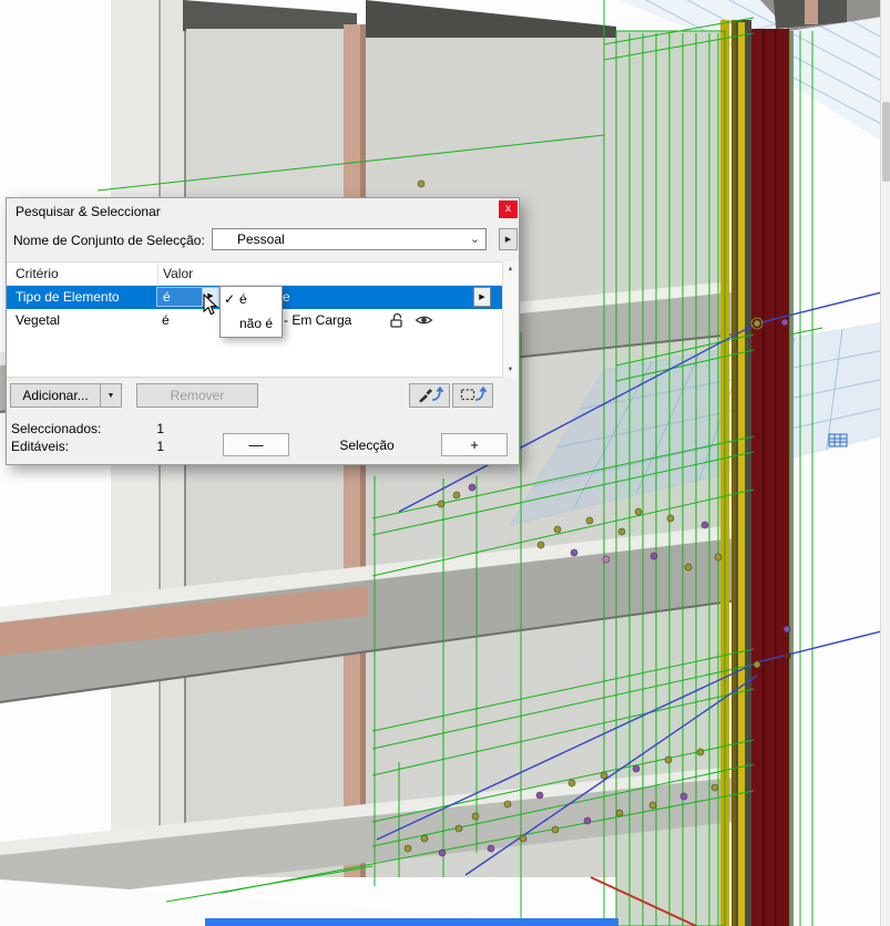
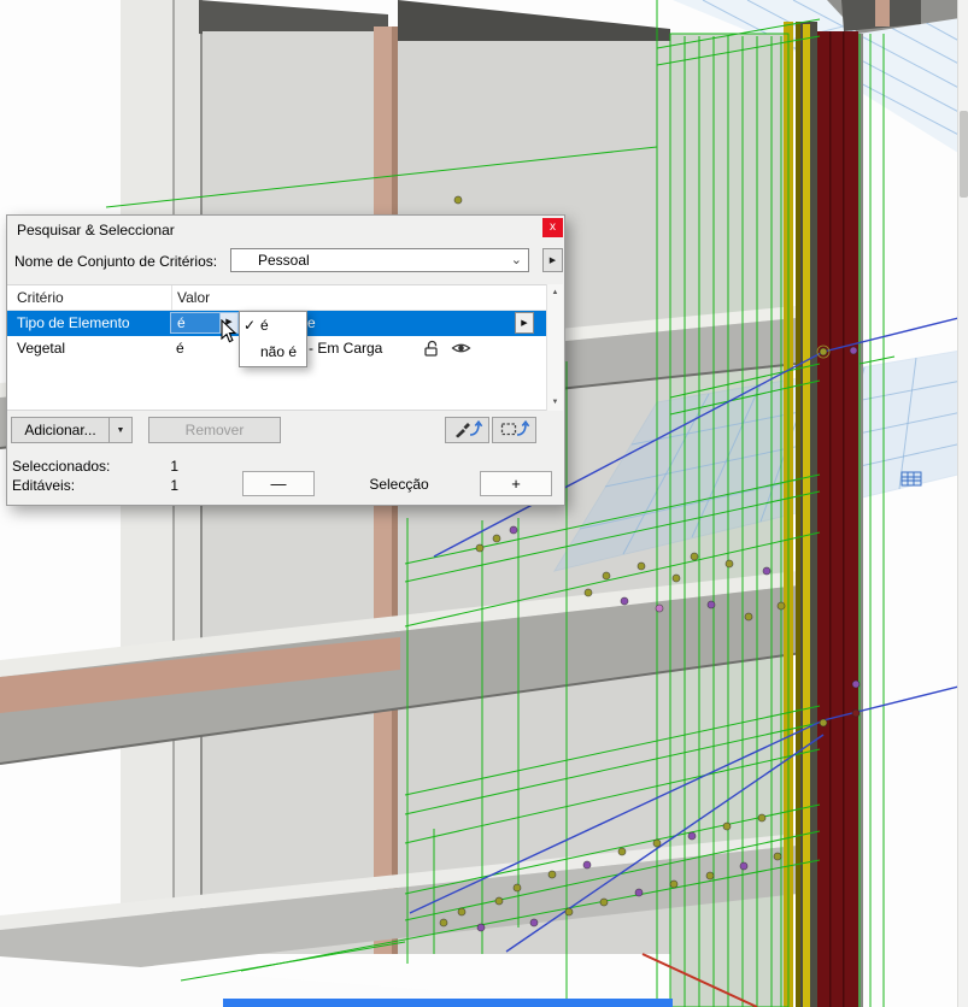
  Pesquisar & Seleccionar
  x
- Nome de Conjunto de Selecção:
+ Nome de Conjunto de Critérios:
  Pessoal
  ⌄
  Critério
  Valor
  Tipo de Elemento
  é
  e
  Vegetal
  é
  - Em Carga
  ✓
  é
  não é
  Adicionar...
  Remover
  Seleccionados:
  1
  Editáveis:
  1
  —
  Selecção
  +
